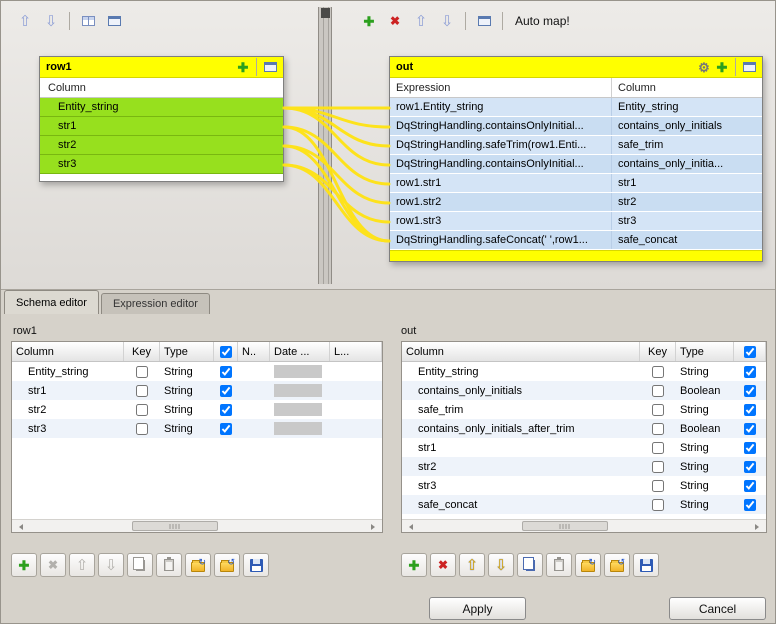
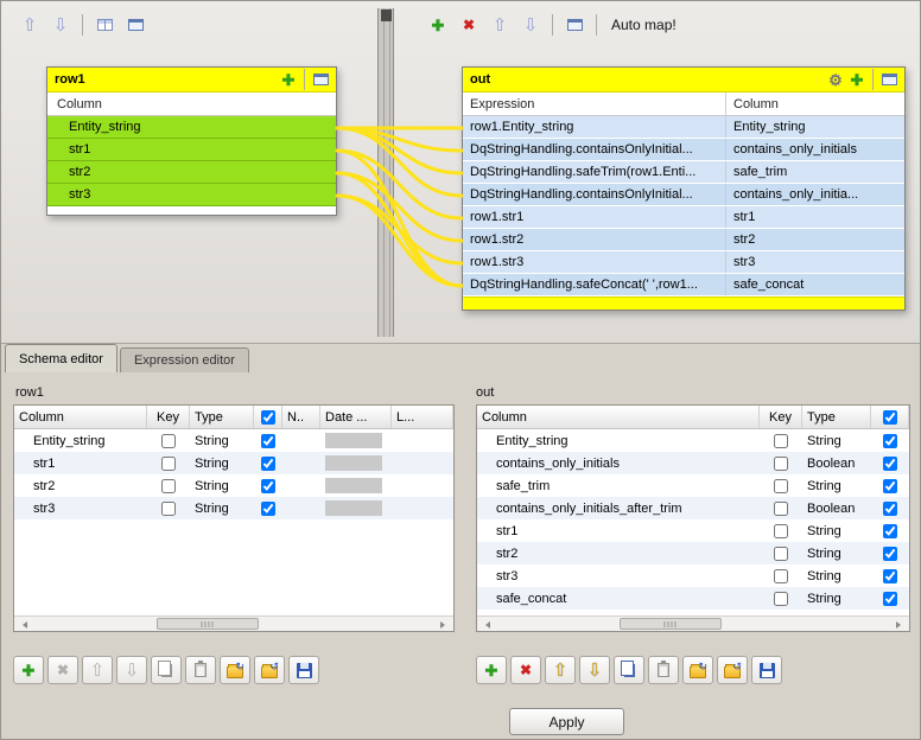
  Auto map!
  row1
  Column
  Entity_string
  str1
  str2
  str3
  out
  Expression
  Column
  row1.Entity_string
  Entity_string
  DqStringHandling.containsOnlyInitial...
  contains_only_initials
  DqStringHandling.safeTrim(row1.Enti...
  safe_trim
  DqStringHandling.containsOnlyInitial...
  contains_only_initia...
  row1.str1
  str1
  row1.str2
  str2
  row1.str3
  str3
  DqStringHandling.safeConcat(' ',row1...
  safe_concat
  Schema editor
  Expression editor
  row1
  out
  Column
  Key
  Type
  N..
  Date ...
  L...
  Entity_string
  String
  str1
  String
  str2
  String
  str3
  String
  Column
  Key
  Type
  Entity_string
  String
  contains_only_initials
  Boolean
  safe_trim
  String
  contains_only_initials_after_trim
  Boolean
  str1
  String
  str2
  String
  str3
  String
  safe_concat
  String
  Apply
- Cancel
